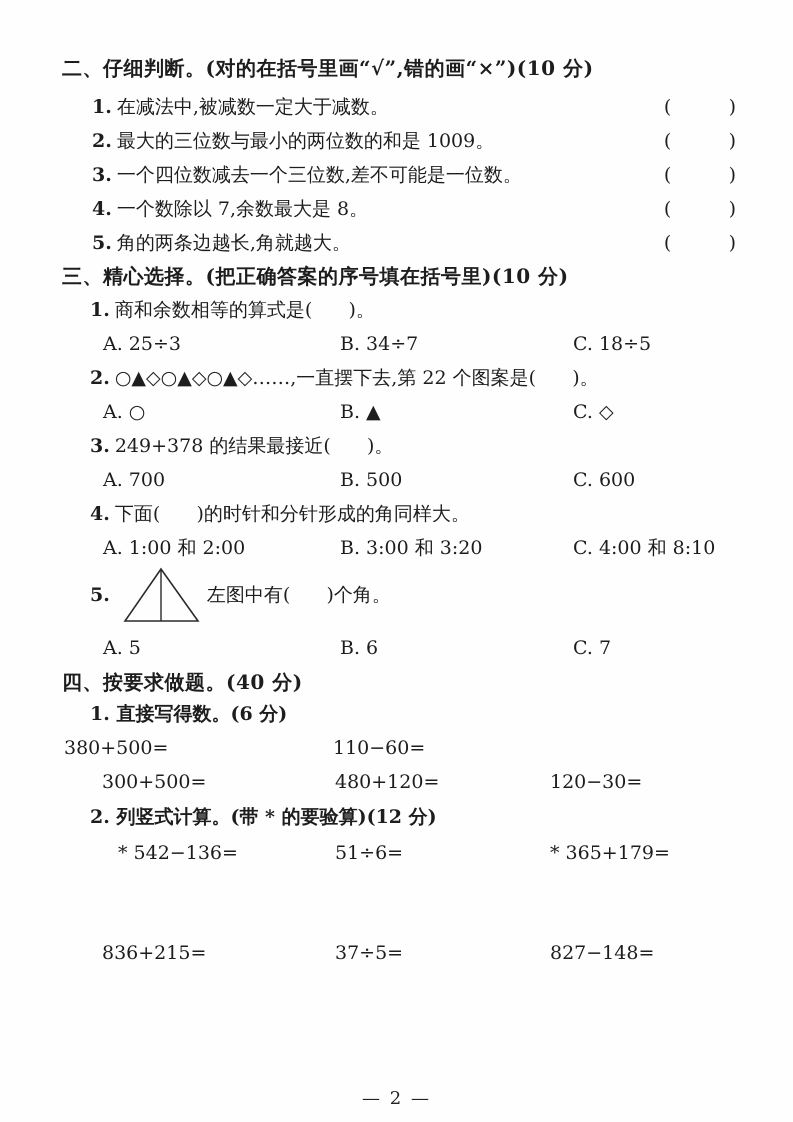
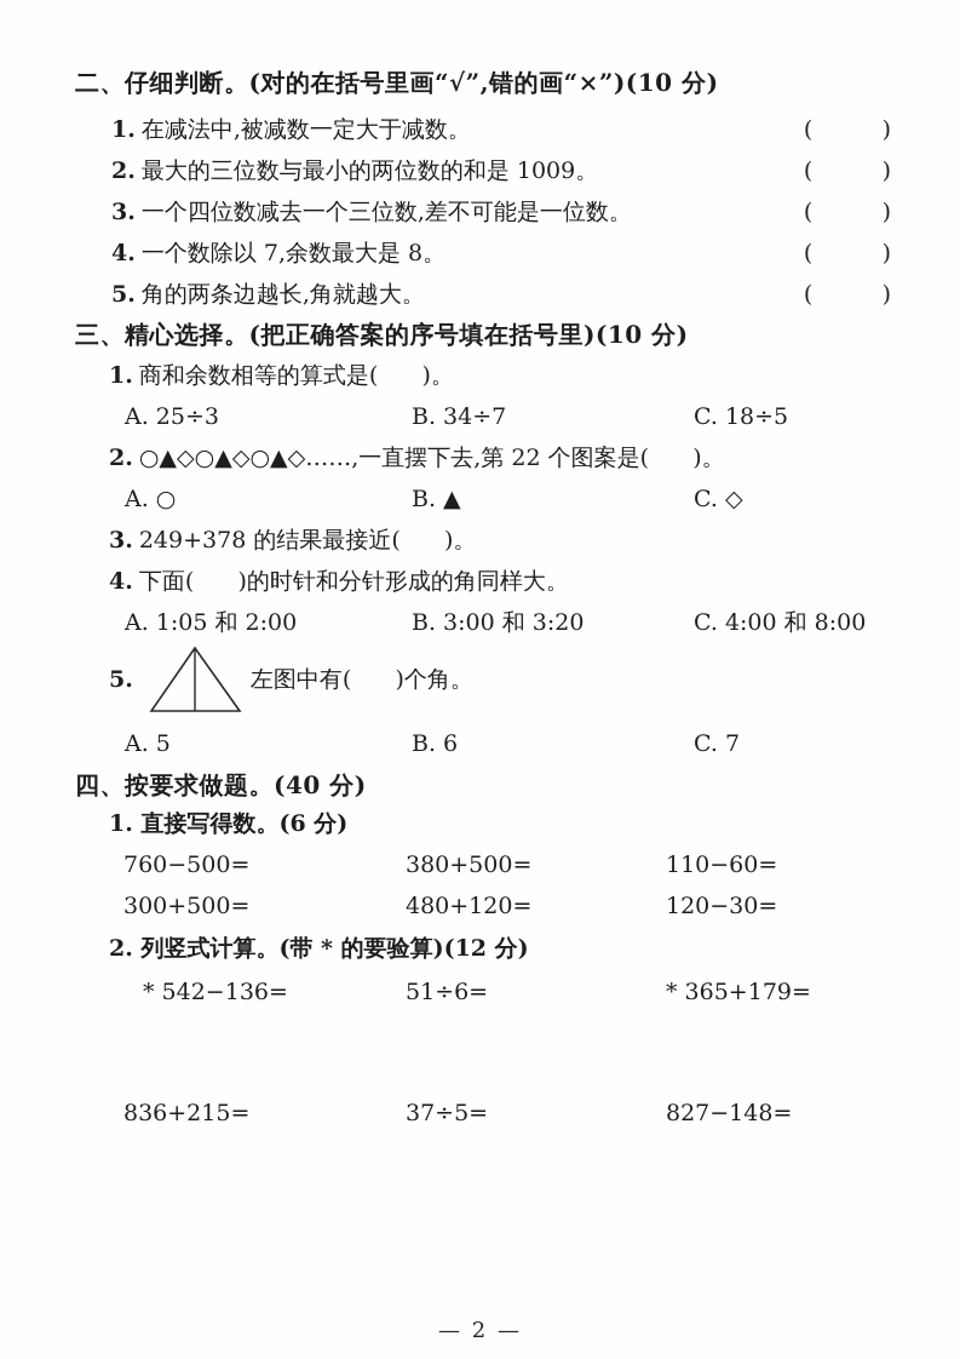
  二、仔细判断。(对的在括号里画“√”,错的画“×”)(10 分)
  1. 在减法中,被减数一定大于减数。
  ( )
  2. 最大的三位数与最小的两位数的和是 1009。
  ( )
  3. 一个四位数减去一个三位数,差不可能是一位数。
  ( )
  4. 一个数除以 7,余数最大是 8。
  ( )
  5. 角的两条边越长,角就越大。
  ( )
  三、精心选择。(把正确答案的序号填在括号里)(10 分)
  1.
  商和余数相等的算式是( )。
  A. 25÷3
  B. 34÷7
  C. 18÷5
  2.
  ○▲◇○▲◇○▲◇……
  ,一直摆下去,第 22 个图案是( )。
  A. ○
  B. ▲
  C. ◇
  3.
  249+378 的结果最接近( )。
- A. 700
- B. 500
- C. 600
  4.
  下面( )的时针和分针形成的角同样大。
- A. 1:00 和 2:00
+ A. 1:05 和 2:00
  B. 3:00 和 3:20
- C. 4:00 和 8:10
+ C. 4:00 和 8:00
  5.
  左图中有( )个角。
  A. 5
  B. 6
  C. 7
  四、按要求做题。(40 分)
  1. 直接写得数。(6 分)
+ 760−500=
  380+500=
  110−60=
  300+500=
  480+120=
  120−30=
  2. 列竖式计算。(带 * 的要验算)(12 分)
  * 542−136=
  51÷6=
  * 365+179=
  836+215=
  37÷5=
  827−148=
  — 2 —
